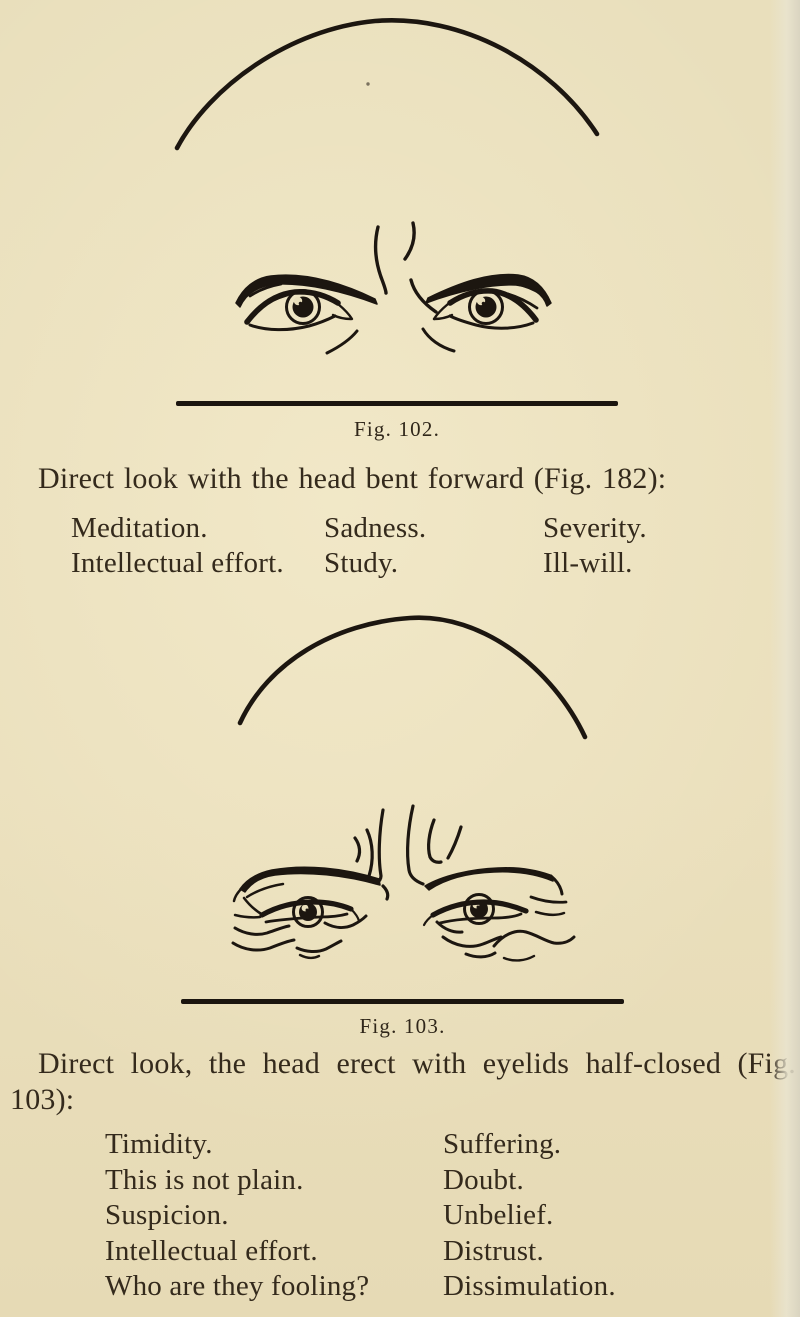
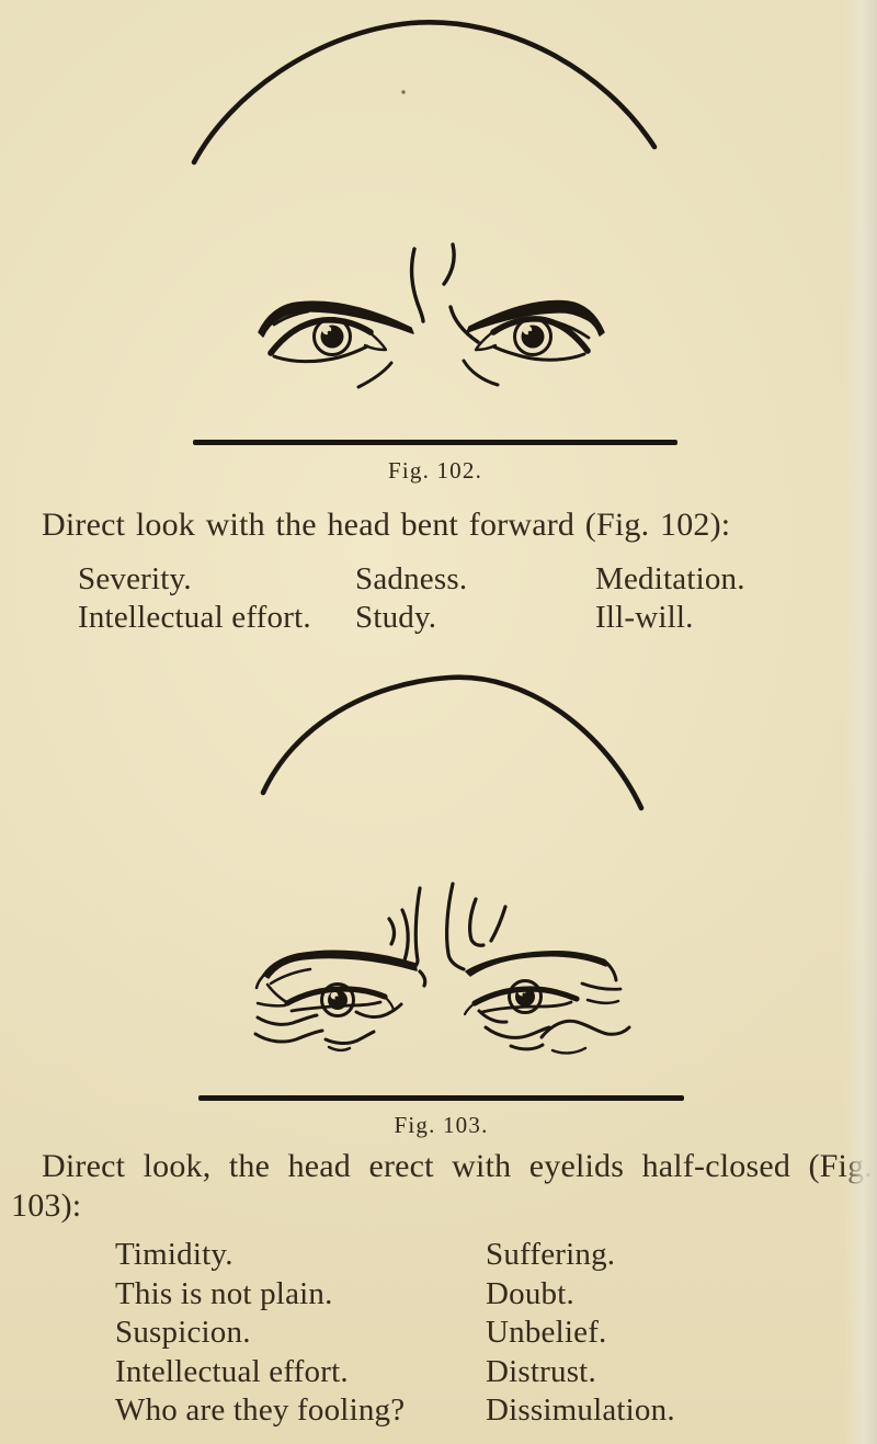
  Fig. 102.
- Direct look with the head bent forward (Fig. 182):
+ Direct look with the head bent forward (Fig. 102):
- Meditation.
+ Severity.
  Intellectual effort.
  Sadness.
  Study.
- Severity.
+ Meditation.
  Ill-will.
  Fig. 103.
  Direct look, the head erect with eyelids half-closed (Fi
  103):
  Timidity.
  This is not plain.
  Suspicion.
  Intellectual effort.
  Who are they fooling?
  Suffering.
  Doubt.
  Unbelief.
  Distrust.
  Dissimulation.
